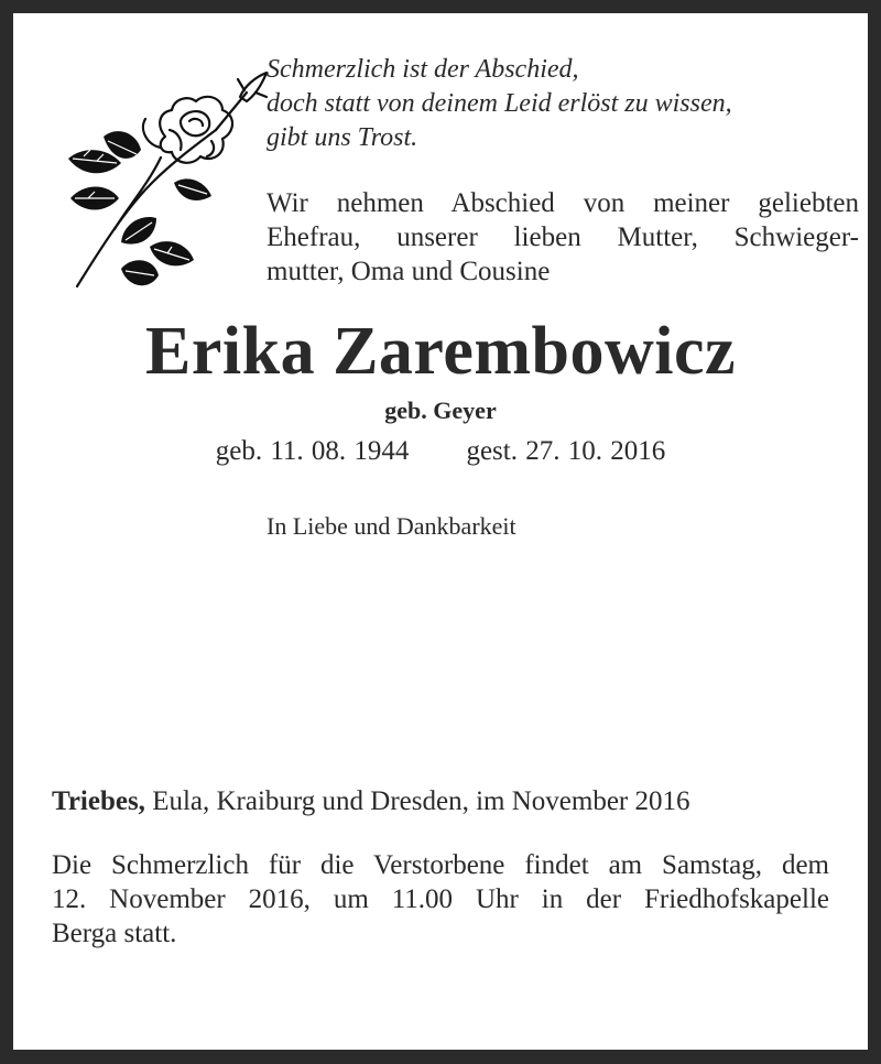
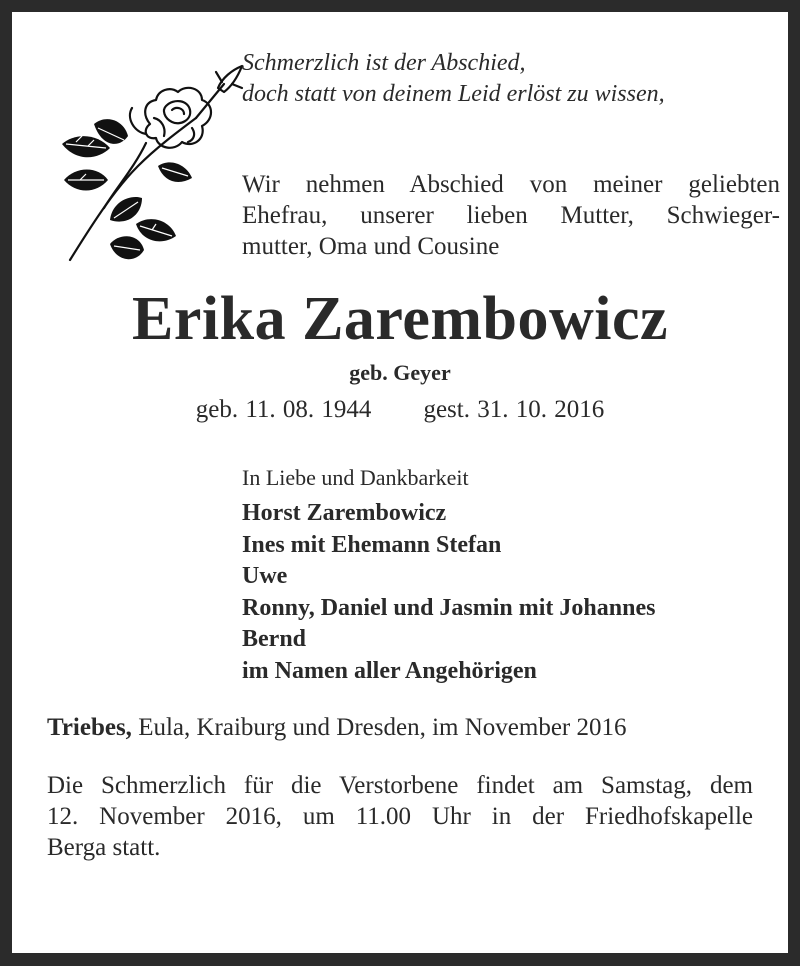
  Schmerzlich ist der Abschied,
  doch statt von deinem Leid erlöst zu wissen,
- gibt uns Trost.
  Wir nehmen Abschied von meiner geliebten
  Ehefrau, unserer lieben Mutter, Schwieger-
  mutter, Oma und Cousine
  Erika Zarembowicz
  geb. Geyer
- geb. 11. 08. 1944 gest. 27. 10. 2016
+ geb. 11. 08. 1944 gest. 31. 10. 2016
  In Liebe und Dankbarkeit
+ Horst Zarembowicz
+ Ines mit Ehemann Stefan
+ Uwe
+ Ronny, Daniel und Jasmin mit Johannes
+ Bernd
+ im Namen aller Angehörigen
  Triebes, Eula, Kraiburg und Dresden, im November 2016
  Die Schmerzlich für die Verstorbene findet am Samstag, dem
  12. November 2016, um 11.00 Uhr in der Friedhofskapelle
  Berga statt.
